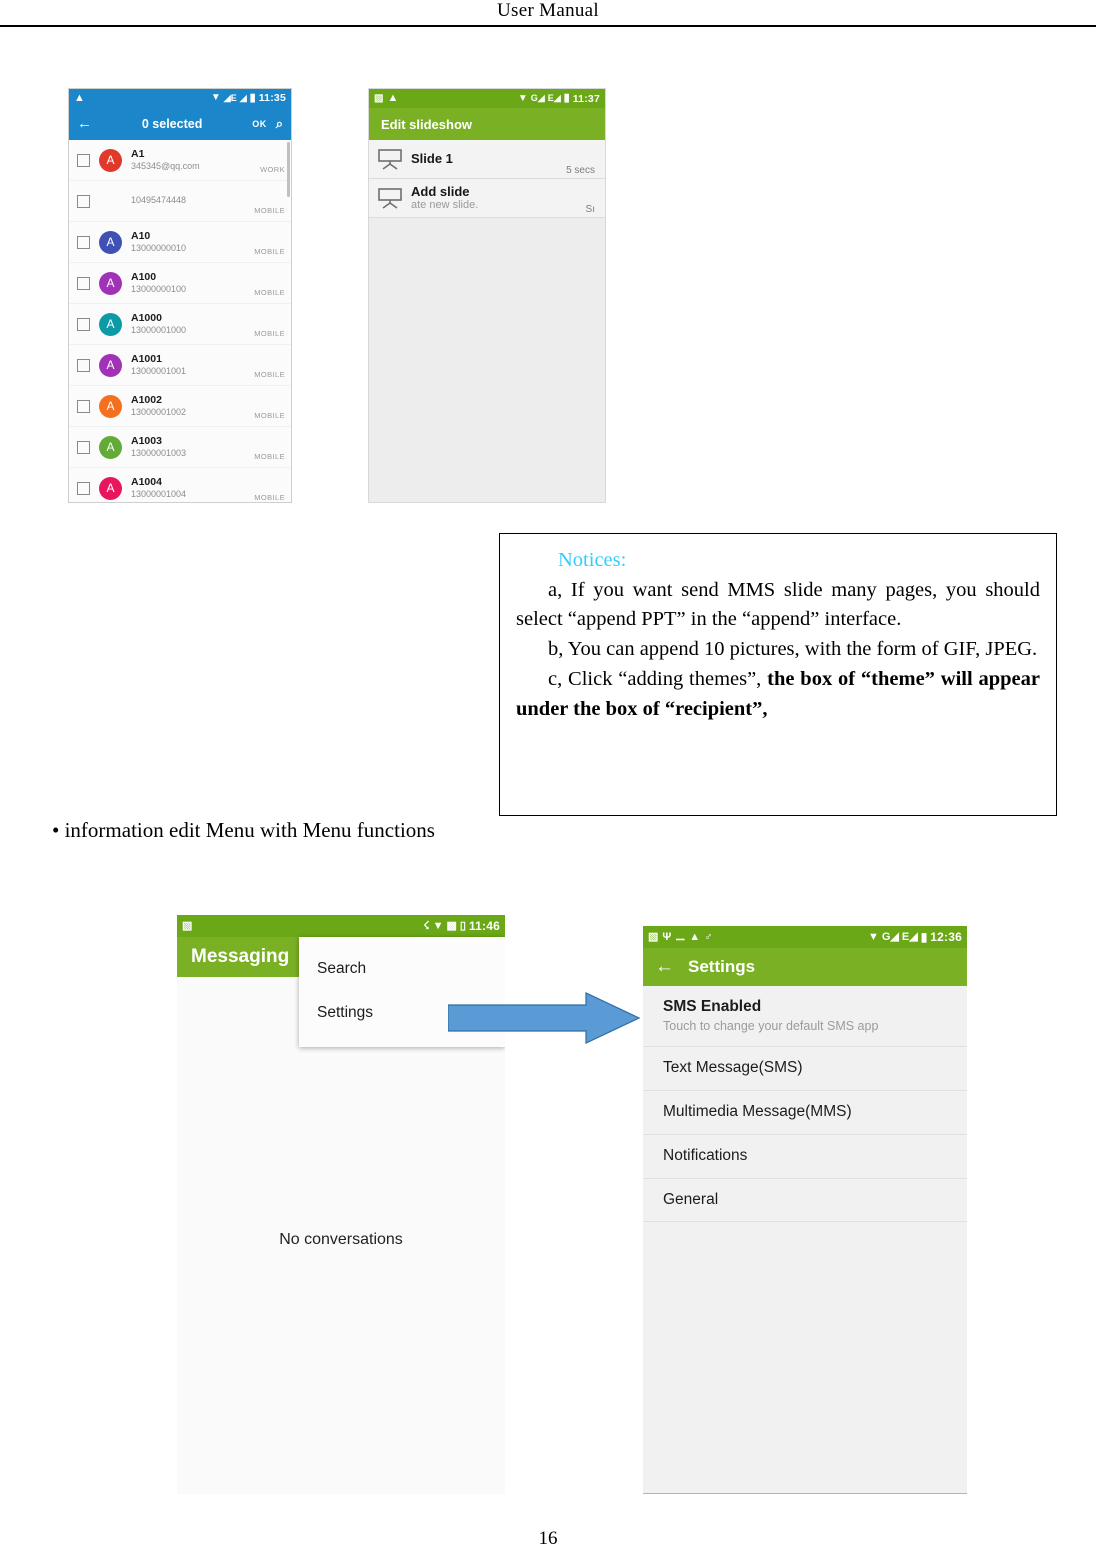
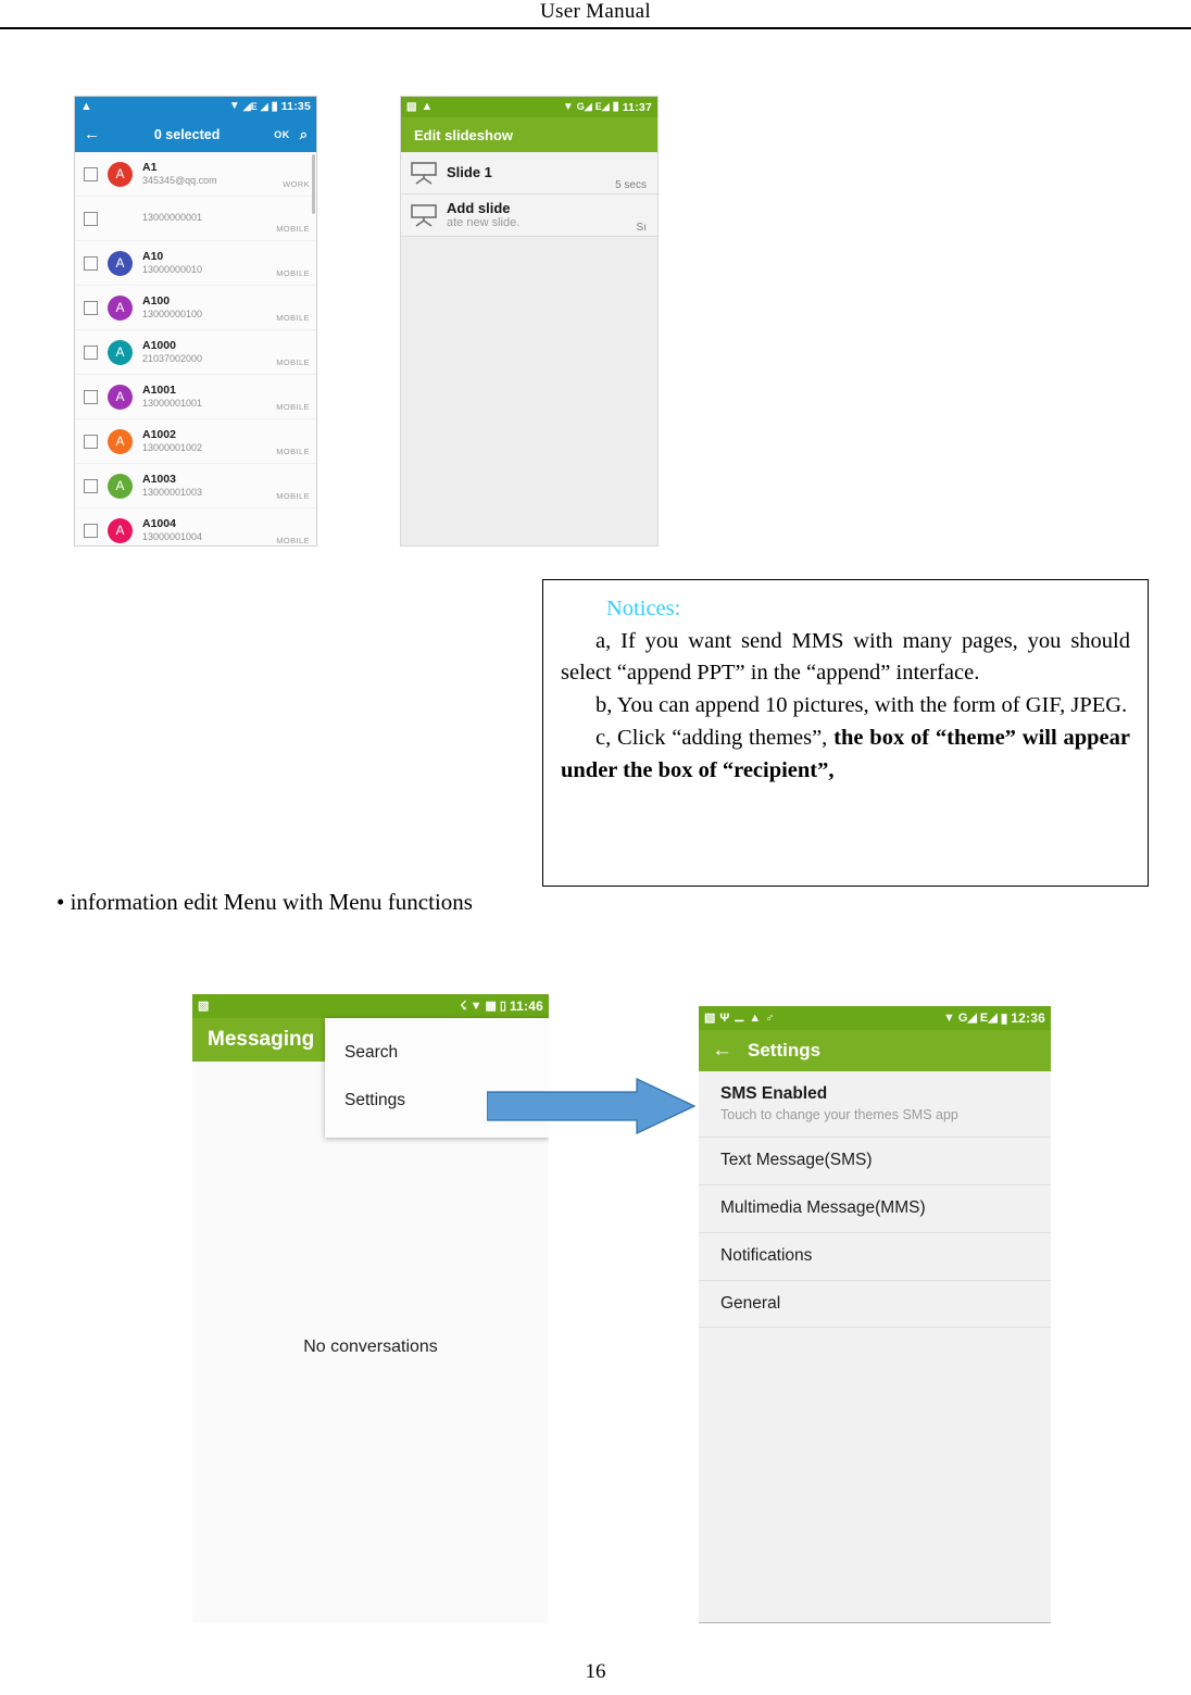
  User Manual
  ▲
  ▼
  ◢E
  ◢
  ▮
  11:35
  ←
  0 selected
  OK
  ⌕
  A
  A1
  345345@qq.com
  WORK
- 10495474448
+ 13000000001
  MOBILE
  A
  A10
  13000000010
  MOBILE
  A
  A100
  13000000100
  MOBILE
  A
  A1000
- 13000001000
+ 21037002000
  MOBILE
  A
  A1001
  13000001001
  MOBILE
  A
  A1002
  13000001002
  MOBILE
  A
  A1003
  13000001003
  MOBILE
  A
  A1004
  13000001004
  MOBILE
  ▧
  ▲
  ▼
  G◢
  E◢
  ▮
  11:37
  Edit slideshow
  Slide 1
  5 secs
  Add slide
  ate new slide.
  Sı
  Notices:
- a, If you want send MMS slide many pages, you should select “append PPT” in the “append” interface.
+ a, If you want send MMS with many pages, you should select “append PPT” in the “append” interface.
  b, You can append 10 pictures, with the form of GIF, JPEG.
  c, Click “adding themes”, the box of “theme” will appear under the box of “recipient”,
  • information edit Menu with Menu functions
  ▧
  ☇
  ▼
  ▩
  ▯
  11:46
  Messaging
  No conversations
  Search
  Settings
  ▧
  Ψ
  ⚊
  ▲
  ♂
  ▼
  G◢
  E◢
  ▮
  12:36
  ←
  Settings
  SMS Enabled
- Touch to change your default SMS app
+ Touch to change your themes SMS app
  Text Message(SMS)
  Multimedia Message(MMS)
  Notifications
  General
  16
